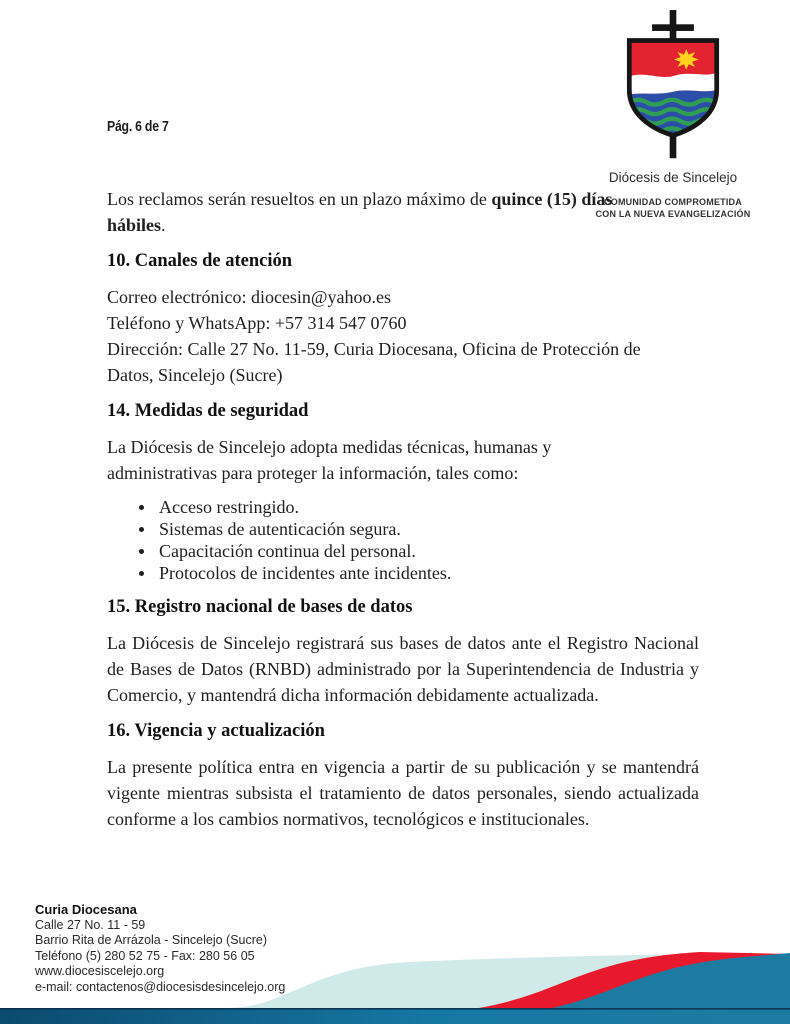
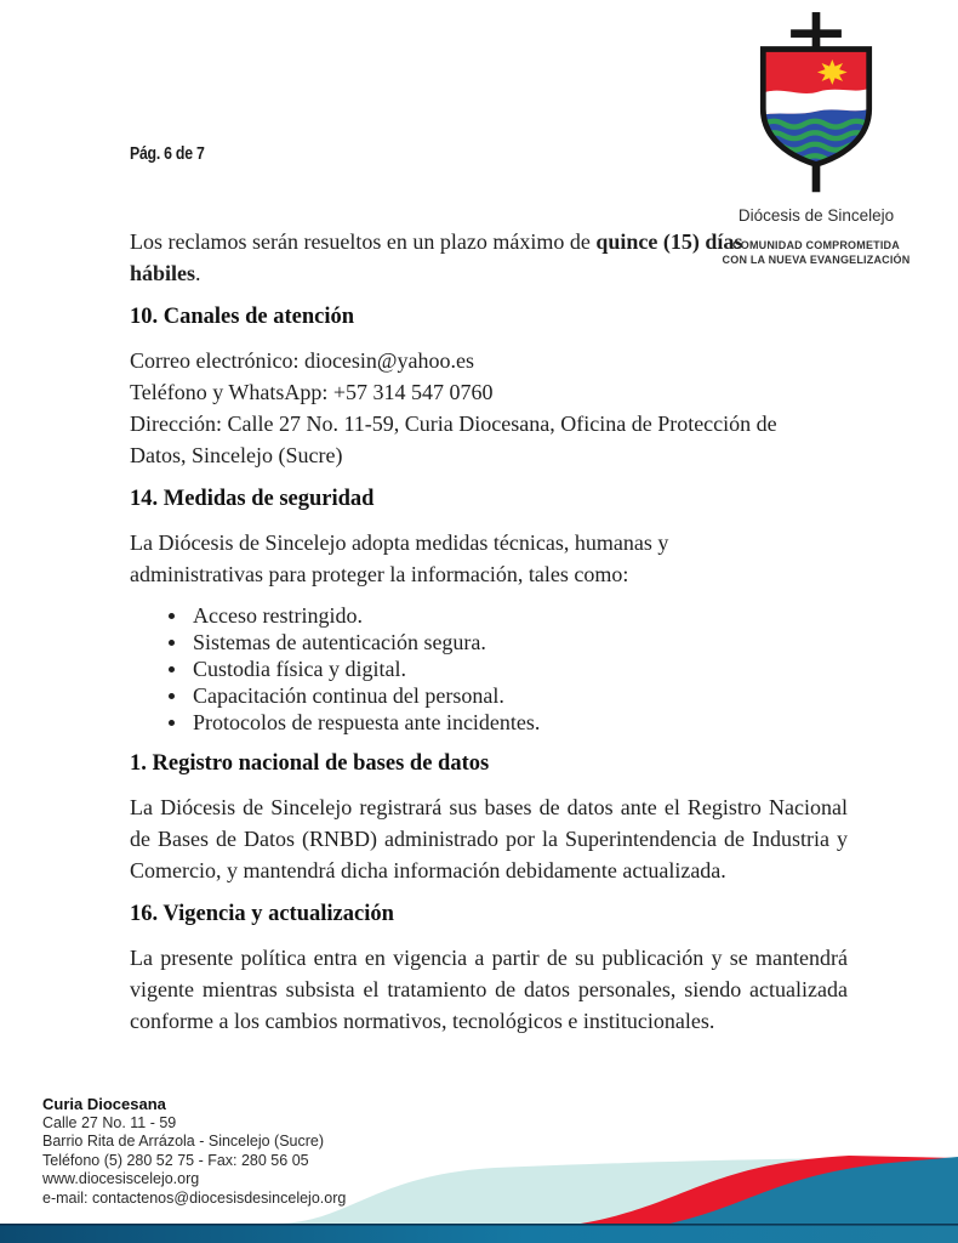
  Pág. 6 de 7
  Diócesis de Sincelejo
  COMUNIDAD COMPROMETIDA
  CON LA NUEVA EVANGELIZACIÓN
  Los reclamos serán resueltos en un plazo máximo de quince (15) días
  hábiles.
  10. Canales de atención
  Correo electrónico: diocesin@yahoo.es
  Teléfono y WhatsApp: +57 314 547 0760
  Dirección: Calle 27 No. 11-59, Curia Diocesana, Oficina de Protección de
  Datos, Sincelejo (Sucre)
  14. Medidas de seguridad
  La Diócesis de Sincelejo adopta medidas técnicas, humanas y
  administrativas para proteger la información, tales como:
  Acceso restringido.
  Sistemas de autenticación segura.
+ Custodia física y digital.
  Capacitación continua del personal.
- Protocolos de incidentes ante incidentes.
+ Protocolos de respuesta ante incidentes.
- 15. Registro nacional de bases de datos
+ 1. Registro nacional de bases de datos
  La Diócesis de Sincelejo registrará sus bases de datos ante el Registro Nacional de Bases de Datos (RNBD) administrado por la Superintendencia de Industria y Comercio, y mantendrá dicha información debidamente actualizada.
  16. Vigencia y actualización
  La presente política entra en vigencia a partir de su publicación y se mantendrá vigente mientras subsista el tratamiento de datos personales, siendo actualizada conforme a los cambios normativos, tecnológicos e institucionales.
  Curia Diocesana
  Calle 27 No. 11 - 59
  Barrio Rita de Arrázola - Sincelejo (Sucre)
  Teléfono (5) 280 52 75 - Fax: 280 56 05
  www.diocesiscelejo.org
  e-mail: contactenos@diocesisdesincelejo.org
